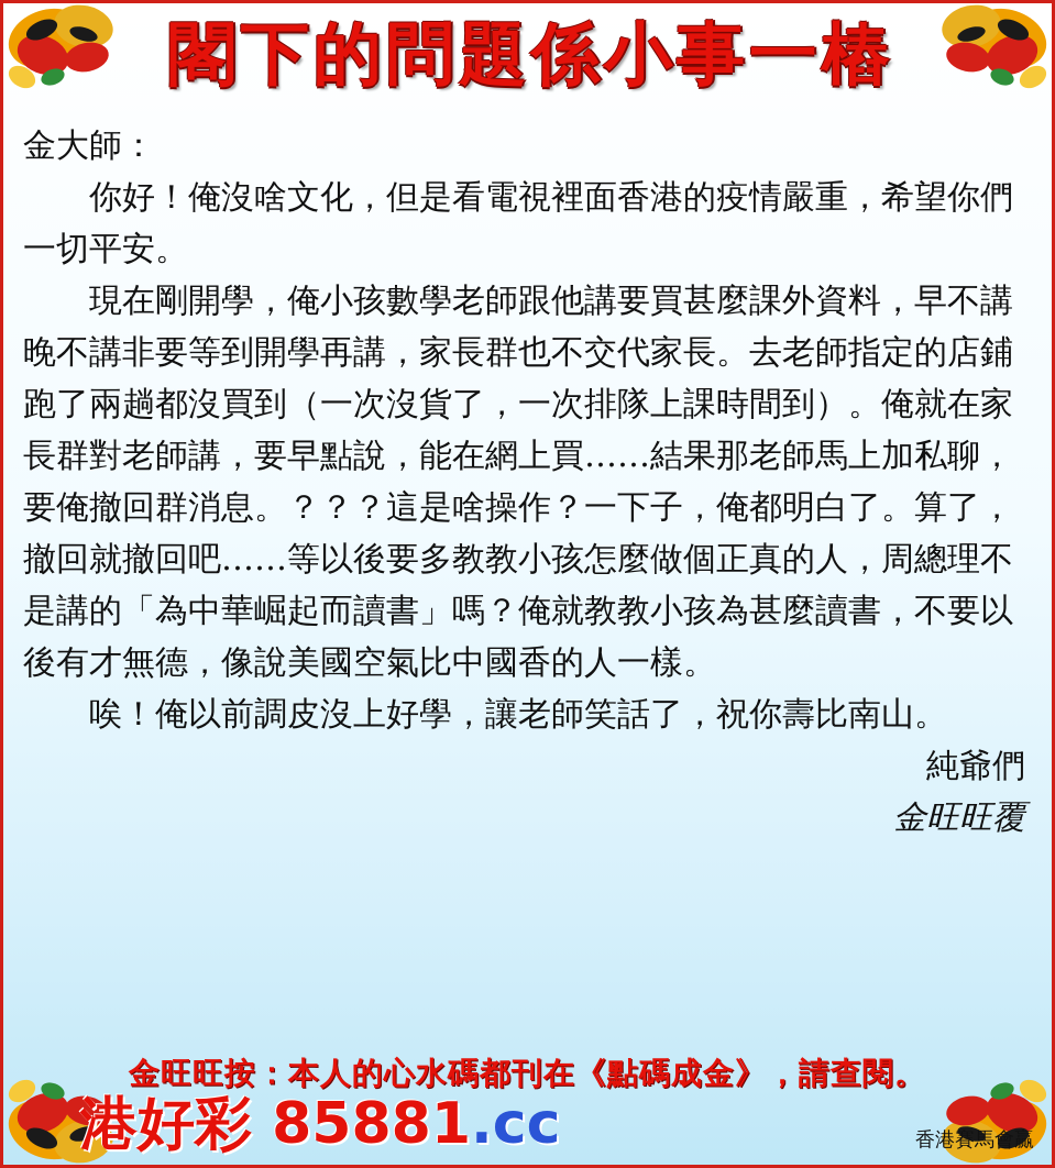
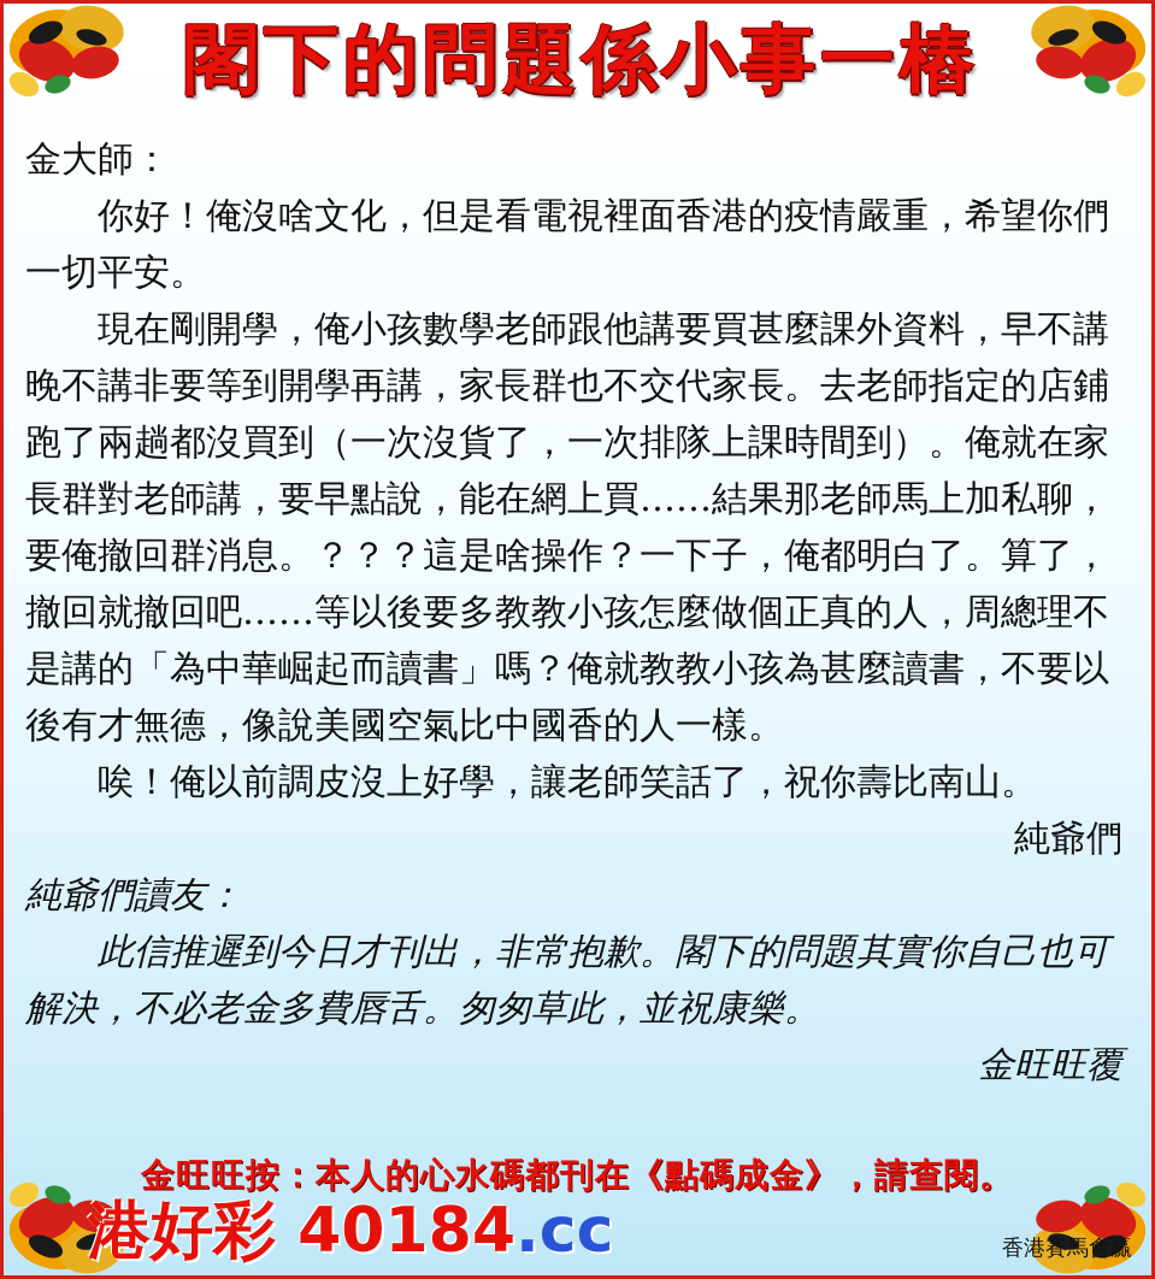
  閣下的問題係小事一樁
  金大師：
  你好！俺沒啥文化，但是看電視裡面香港的疫情嚴重，希望你們一切平安。
  現在剛開學，俺小孩數學老師跟他講要買甚麼課外資料，早不講晚不講非要等到開學再講，家長群也不交代家長。去老師指定的店鋪跑了兩趟都沒買到（一次沒貨了，一次排隊上課時間到）。俺就在家長群對老師講，要早點說，能在網上買……結果那老師馬上加私聊，要俺撤回群消息。？？？這是啥操作？一下子，俺都明白了。算了，撤回就撤回吧……等以後要多教教小孩怎麼做個正真的人，周總理不是講的「為中華崛起而讀書」嗎？俺就教教小孩為甚麼讀書，不要以後有才無德，像說美國空氣比中國香的人一樣。
  唉！俺以前調皮沒上好學，讓老師笑話了，祝你壽比南山。
  純爺們
+ 純爺們讀友：
+ 此信推遲到今日才刊出，非常抱歉。閣下的問題其實你自己也可解決，不必老金多費唇舌。匆匆草此，並祝康樂。
  金旺旺覆
  金旺旺按：本人的心水碼都刊在《點碼成金》，請查閱。
- 港好彩 85881.cc
+ 港好彩 40184.cc
  香港賽馬會贏
